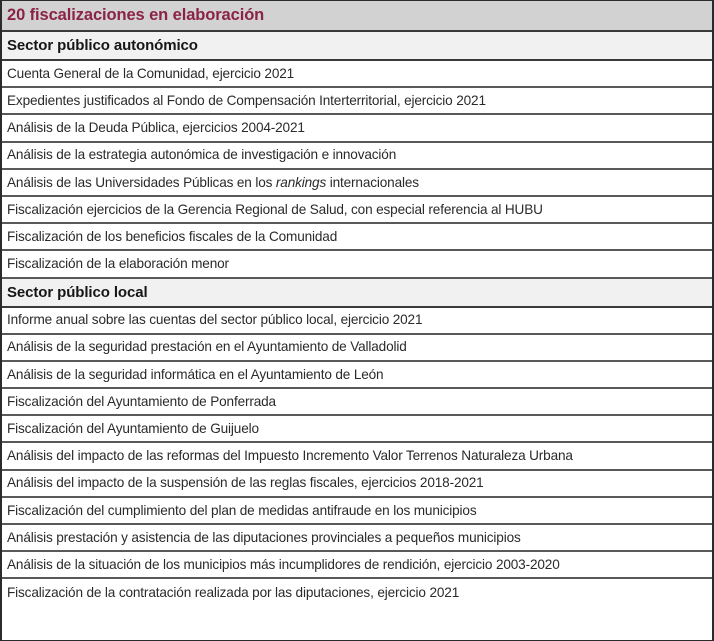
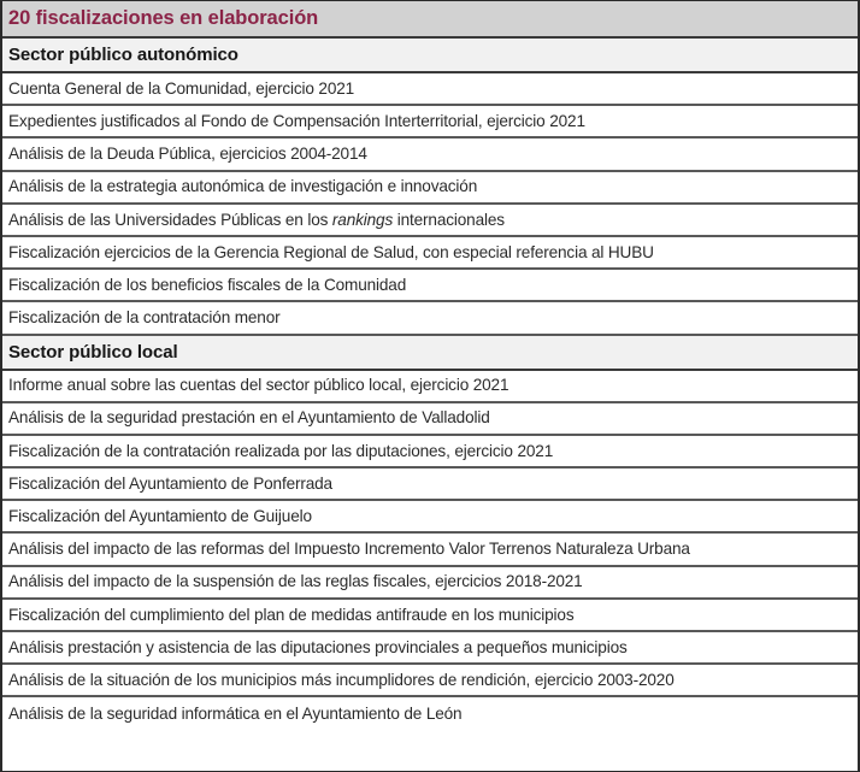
  20 fiscalizaciones en elaboración
  Sector público autonómico
  Cuenta General de la Comunidad, ejercicio 2021
  Expedientes justificados al Fondo de Compensación Interterritorial, ejercicio 2021
- Análisis de la Deuda Pública, ejercicios 2004-2021
+ Análisis de la Deuda Pública, ejercicios 2004-2014
  Análisis de la estrategia autonómica de investigación e innovación
  Análisis de las Universidades Públicas en los rankings internacionales
  Fiscalización ejercicios de la Gerencia Regional de Salud, con especial referencia al HUBU
  Fiscalización de los beneficios fiscales de la Comunidad
- Fiscalización de la elaboración menor
+ Fiscalización de la contratación menor
  Sector público local
  Informe anual sobre las cuentas del sector público local, ejercicio 2021
  Análisis de la seguridad prestación en el Ayuntamiento de Valladolid
- Análisis de la seguridad informática en el Ayuntamiento de León
+ Fiscalización de la contratación realizada por las diputaciones, ejercicio 2021
  Fiscalización del Ayuntamiento de Ponferrada
  Fiscalización del Ayuntamiento de Guijuelo
  Análisis del impacto de las reformas del Impuesto Incremento Valor Terrenos Naturaleza Urbana
  Análisis del impacto de la suspensión de las reglas fiscales, ejercicios 2018-2021
  Fiscalización del cumplimiento del plan de medidas antifraude en los municipios
  Análisis prestación y asistencia de las diputaciones provinciales a pequeños municipios
  Análisis de la situación de los municipios más incumplidores de rendición, ejercicio 2003-2020
- Fiscalización de la contratación realizada por las diputaciones, ejercicio 2021
+ Análisis de la seguridad informática en el Ayuntamiento de León
